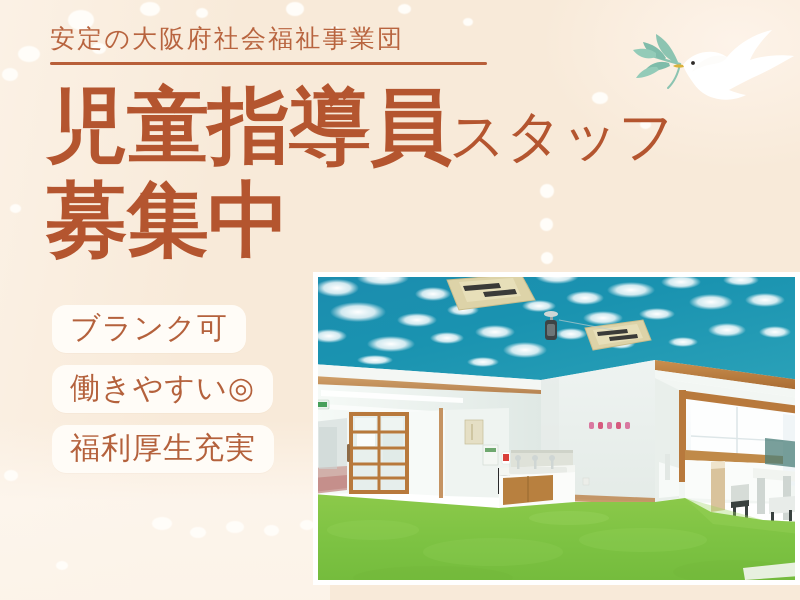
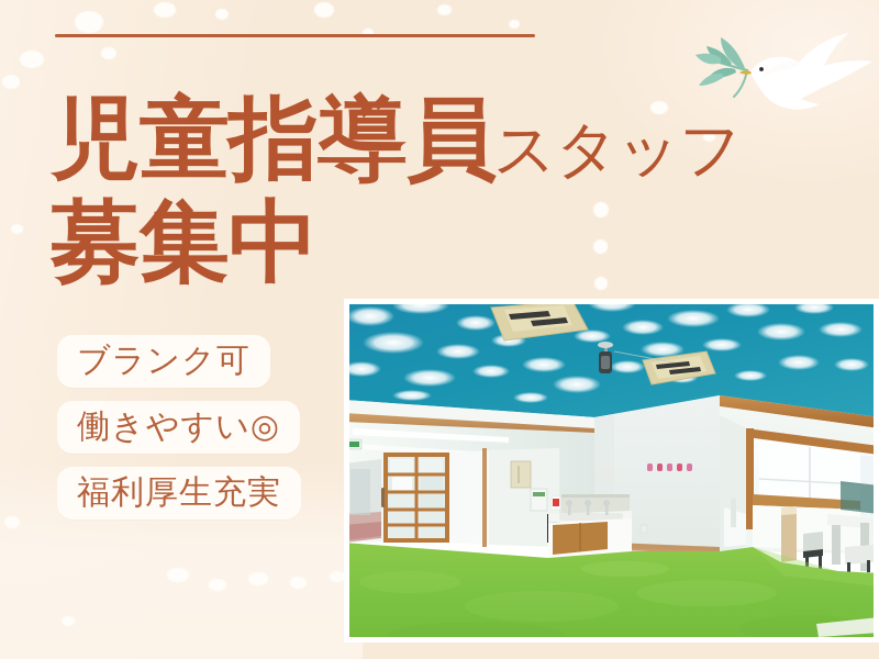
- 安定の大阪府社会福祉事業団
  児童指導員
  スタッフ
  募集中
  ブランク可
  働きやすい◎
  福利厚生充実
